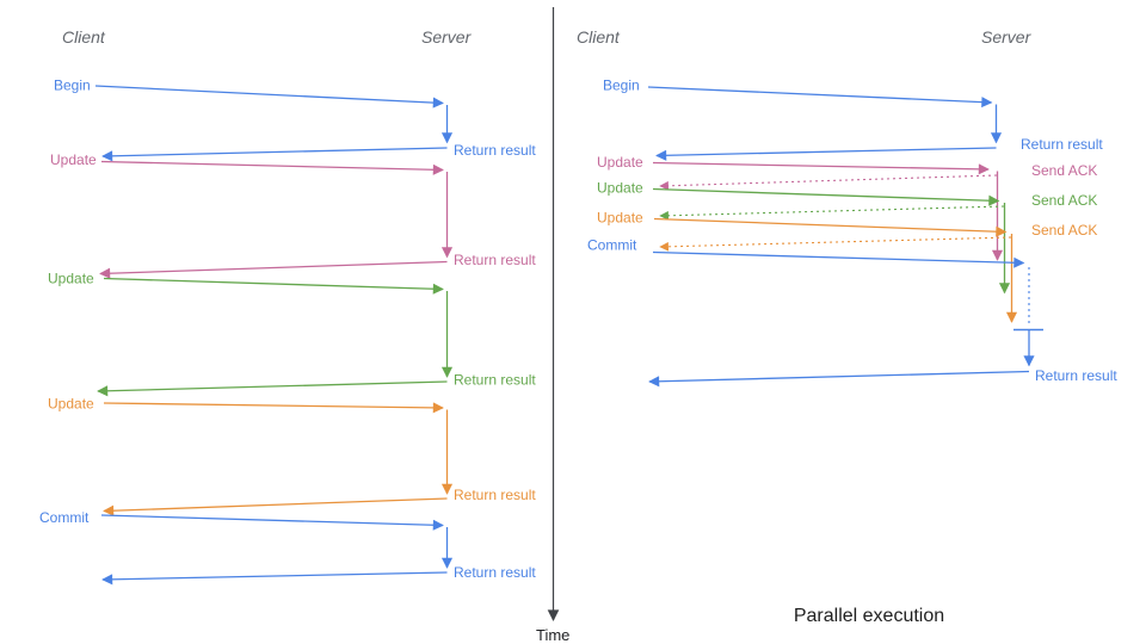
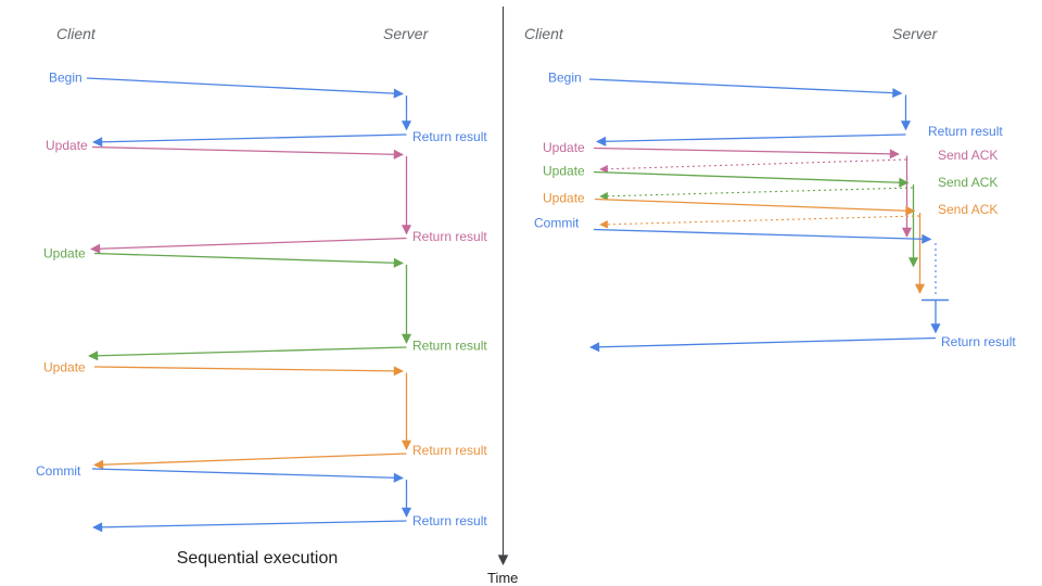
  Time
  Client
  Server
  Begin
  Return result
  Update
  Return result
  Update
  Return result
  Update
  Return result
  Commit
  Return result
+ Sequential execution
  Client
  Server
  Begin
  Return result
  Update
  Send ACK
  Update
  Send ACK
  Update
  Send ACK
  Commit
  Return result
- Parallel execution
